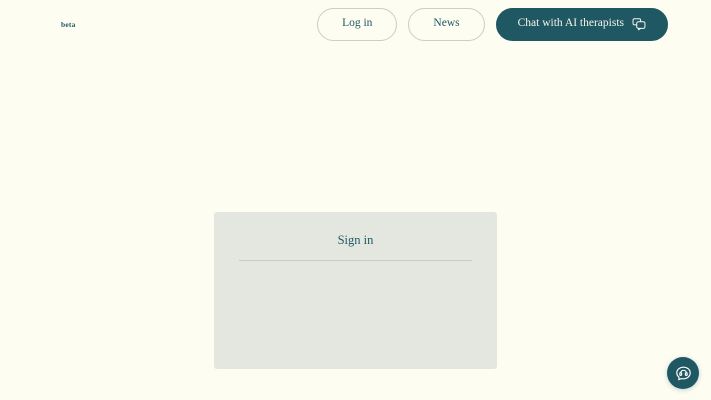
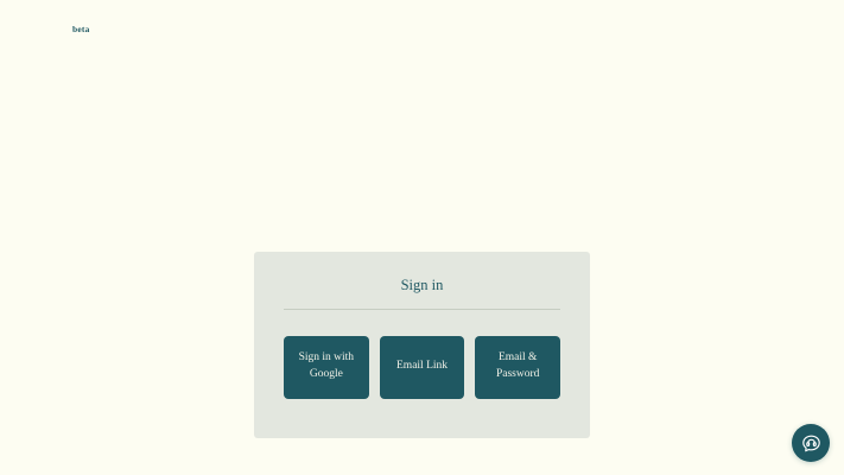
  beta
- Log in
- News
- Chat with AI therapists
  Sign in
+ Sign in with Google
+ Email Link
+ Email & Password
